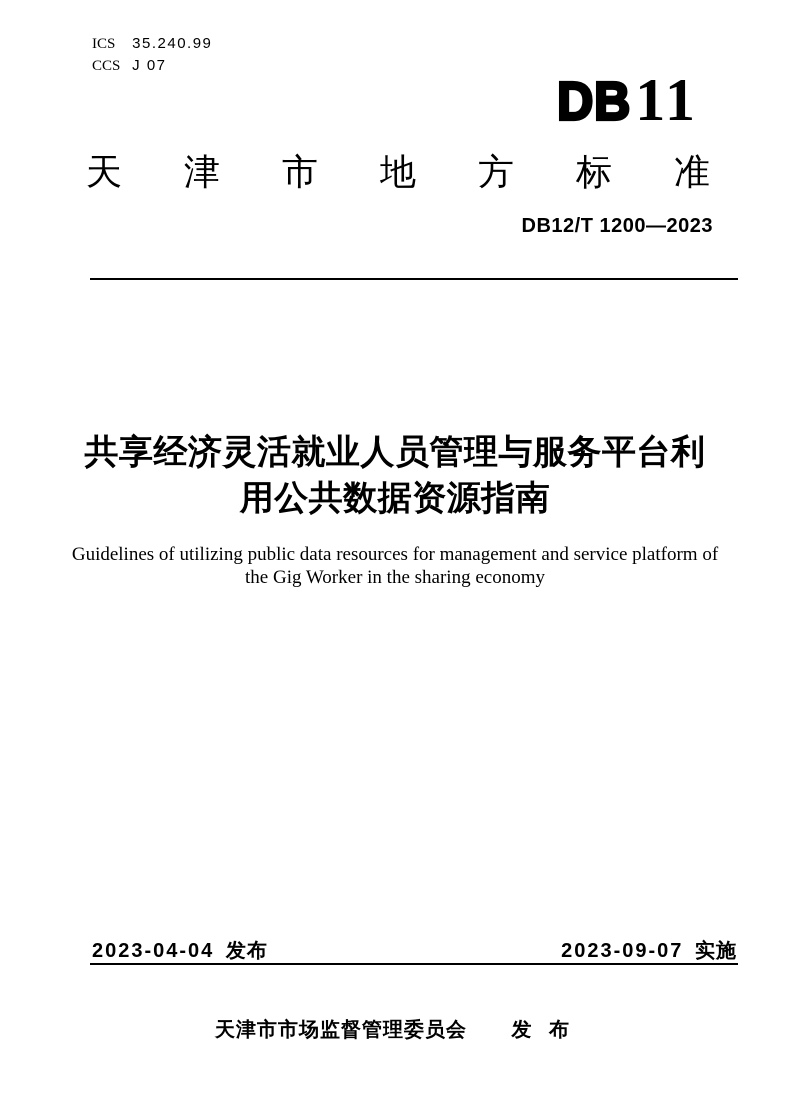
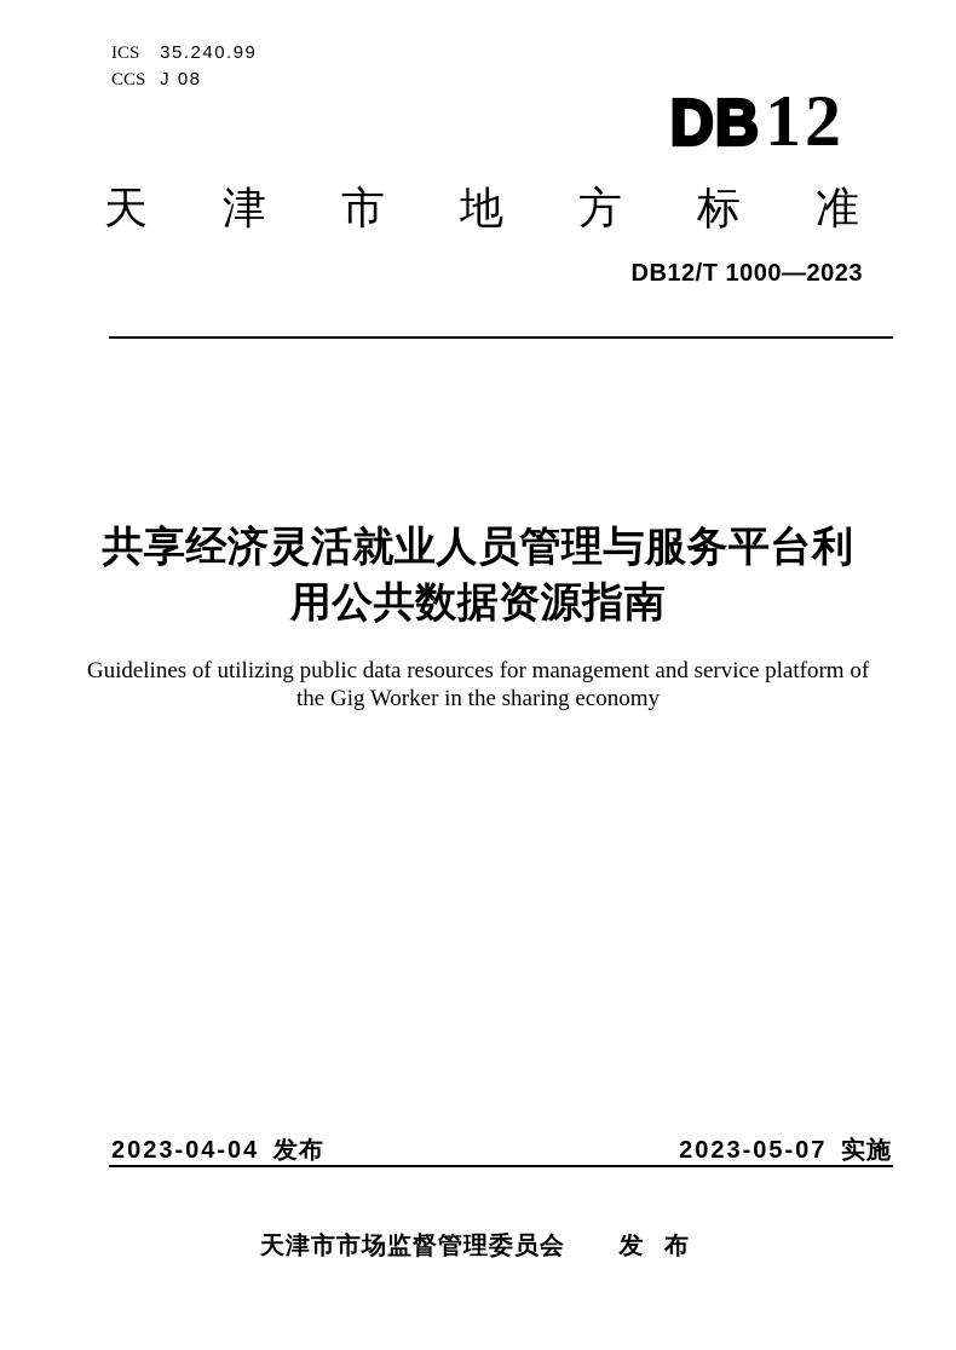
  ICS 35.240.99
- CCS J 07
+ CCS J 08
  DB
- 11
+ 12
  天津市地方标准
- DB12/T 1200—2023
+ DB12/T 1000—2023
  共享经济灵活就业人员管理与服务平台利
  用公共数据资源指南
  Guidelines of utilizing public data resources for management and service platform of
  the Gig Worker in the sharing economy
  2023-04-04 发布
- 2023-09-07 实施
+ 2023-05-07 实施
  天津市市场监督管理委员会 发 布
